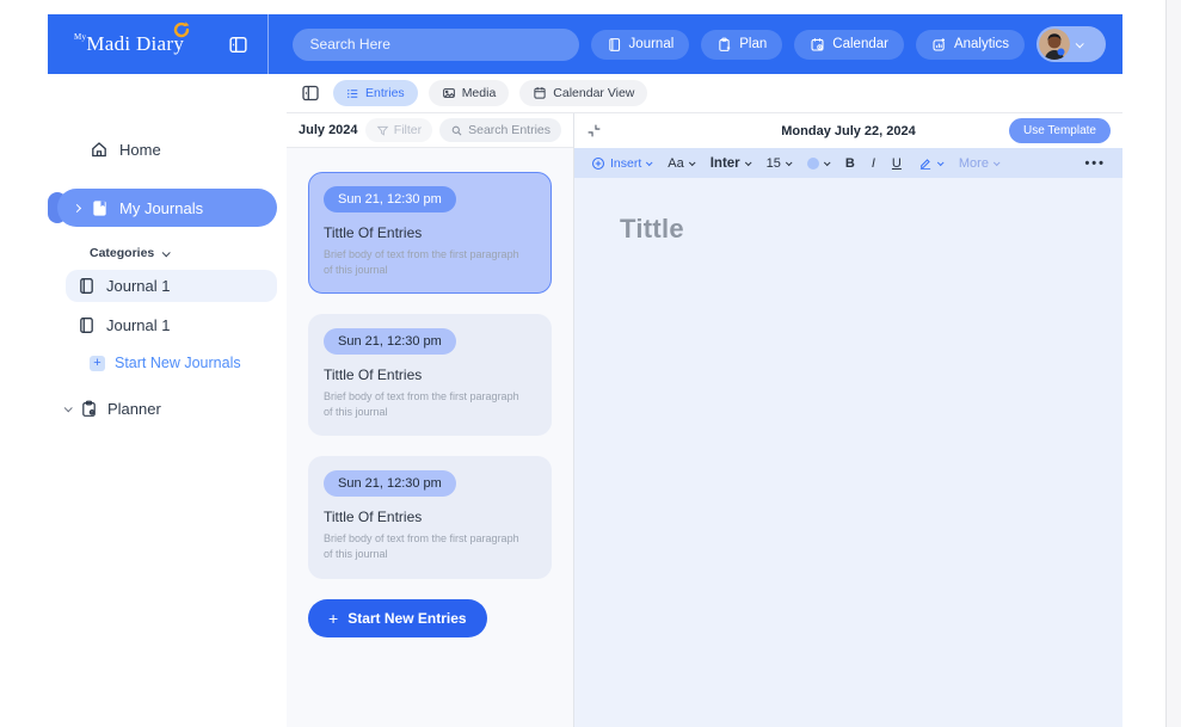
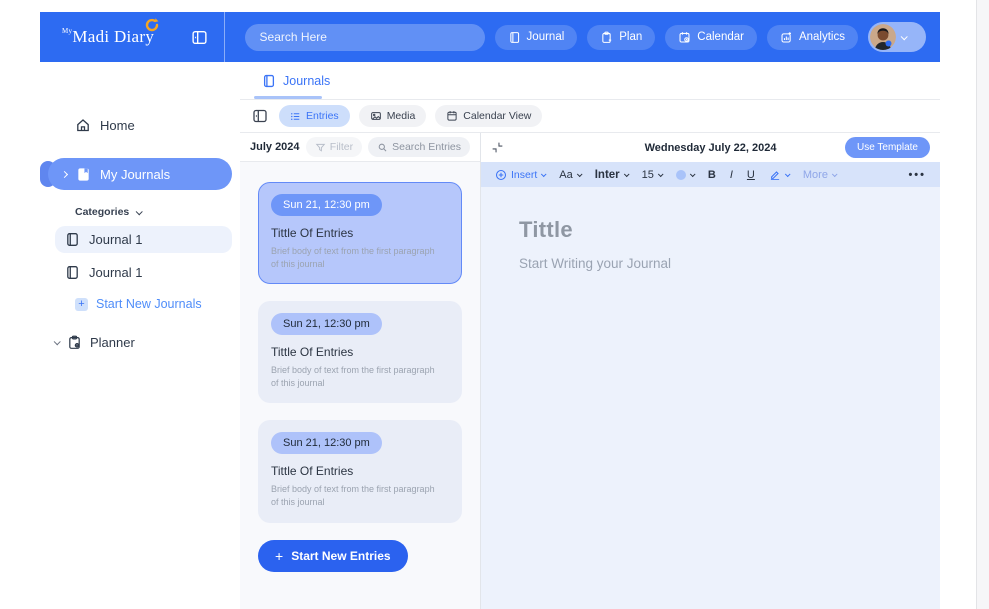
  MyMadi Diary
  Search Here
  Journal
  Plan
  Calendar
  Analytics
  Home
  My Journals
  Categories
  Journal 1
  Journal 1
  +
  Start New Journals
  Planner
+ Journals
  Entries
  Media
  Calendar View
  July 2024
  Filter
  Search Entries
  Sun 21, 12:30 pm
  Tittle Of Entries
  Brief body of text from the first paragraph of this journal
  Sun 21, 12:30 pm
  Tittle Of Entries
  Brief body of text from the first paragraph of this journal
  Sun 21, 12:30 pm
  Tittle Of Entries
  Brief body of text from the first paragraph of this journal
  +
  Start New Entries
- Monday July 22, 2024
+ Wednesday July 22, 2024
  Use Template
  Insert
  Aa
  Inter
  15
  B
  I
  U
  More
  •••
  Tittle
+ Start Writing your Journal
